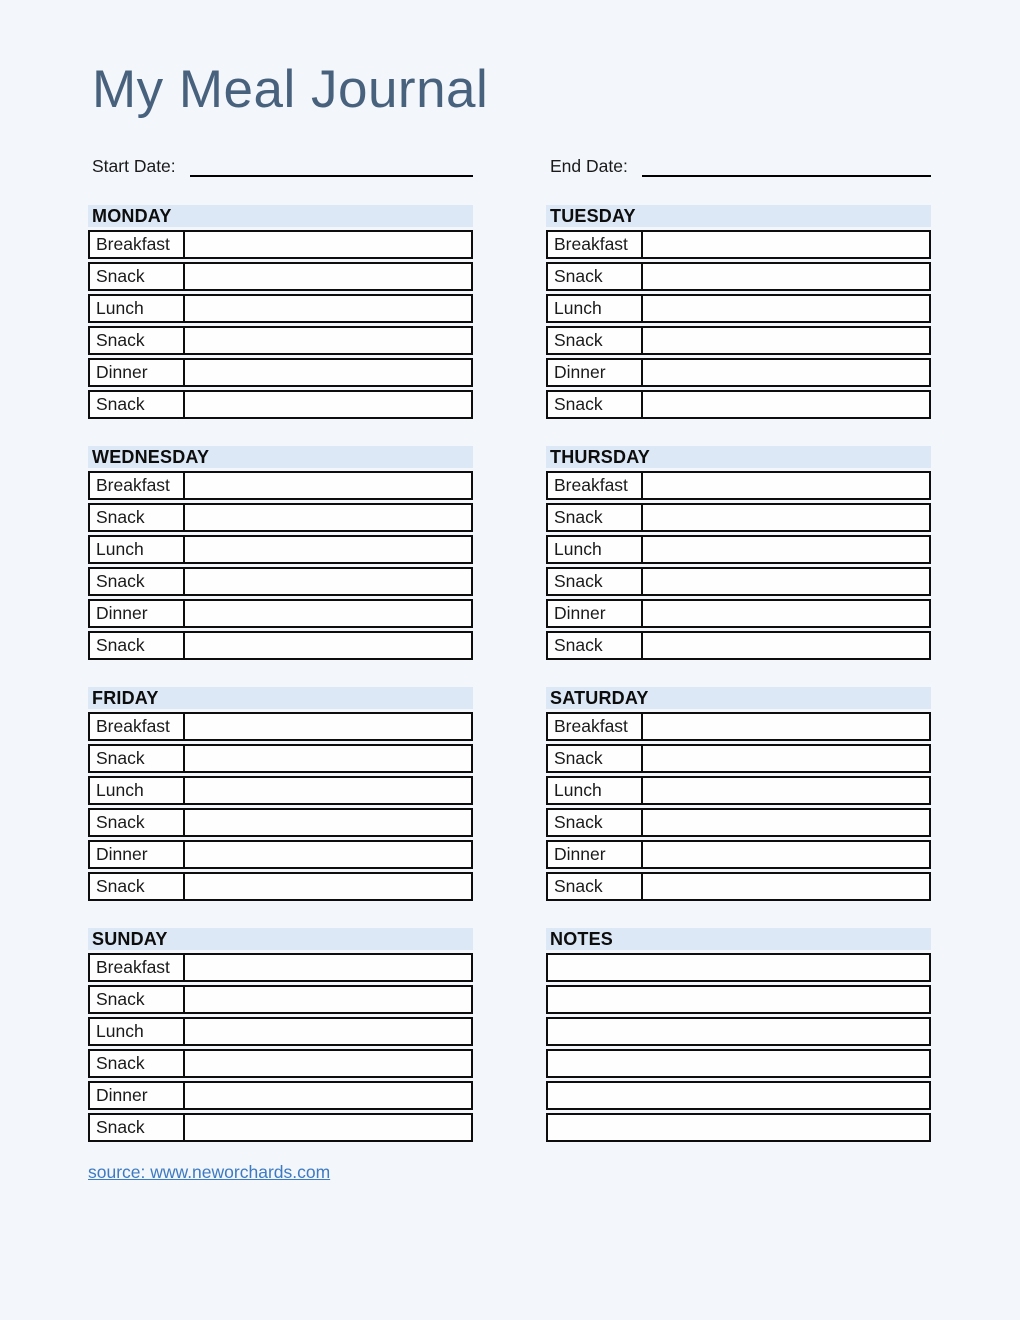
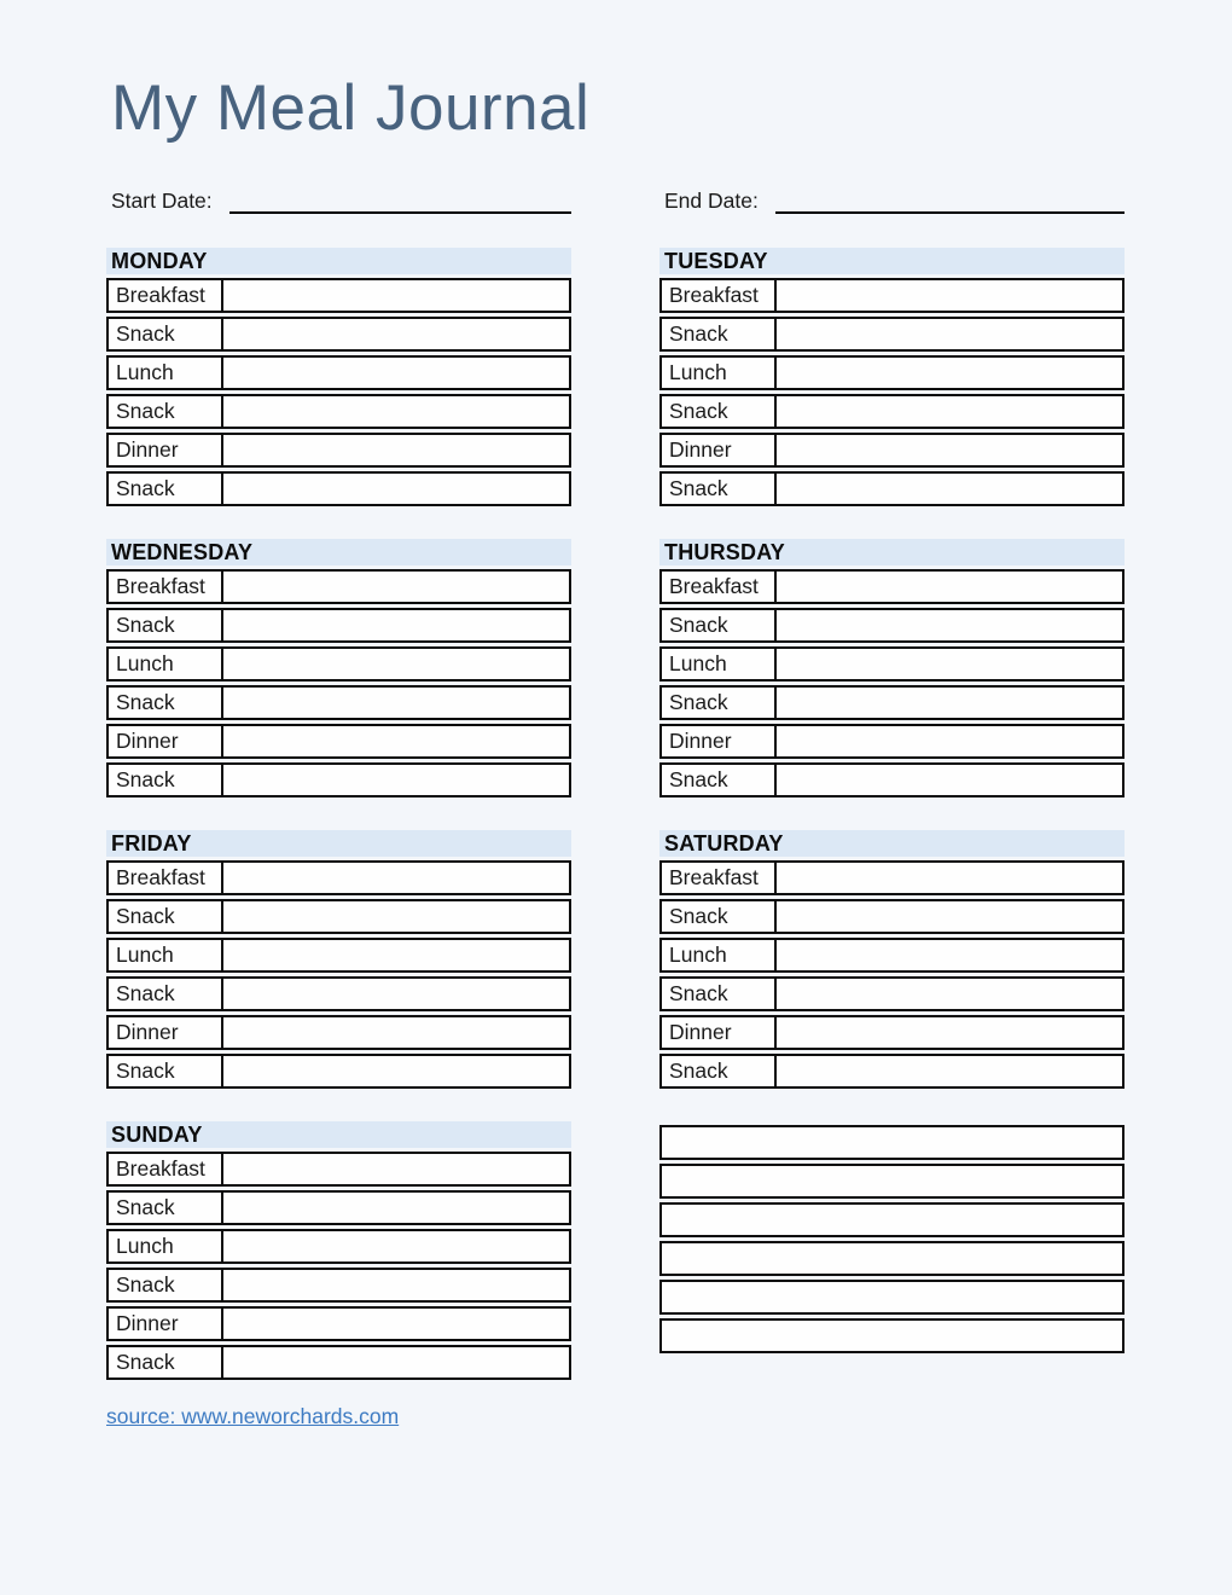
  My Meal Journal
  Start Date:
  End Date:
  MONDAY
  Breakfast
  Snack
  Lunch
  Snack
  Dinner
  Snack
  TUESDAY
  Breakfast
  Snack
  Lunch
  Snack
  Dinner
  Snack
  WEDNESDAY
  Breakfast
  Snack
  Lunch
  Snack
  Dinner
  Snack
  THURSDAY
  Breakfast
  Snack
  Lunch
  Snack
  Dinner
  Snack
  FRIDAY
  Breakfast
  Snack
  Lunch
  Snack
  Dinner
  Snack
  SATURDAY
  Breakfast
  Snack
  Lunch
  Snack
  Dinner
  Snack
  SUNDAY
  Breakfast
  Snack
  Lunch
  Snack
  Dinner
  Snack
- NOTES
  source: www.neworchards.com
